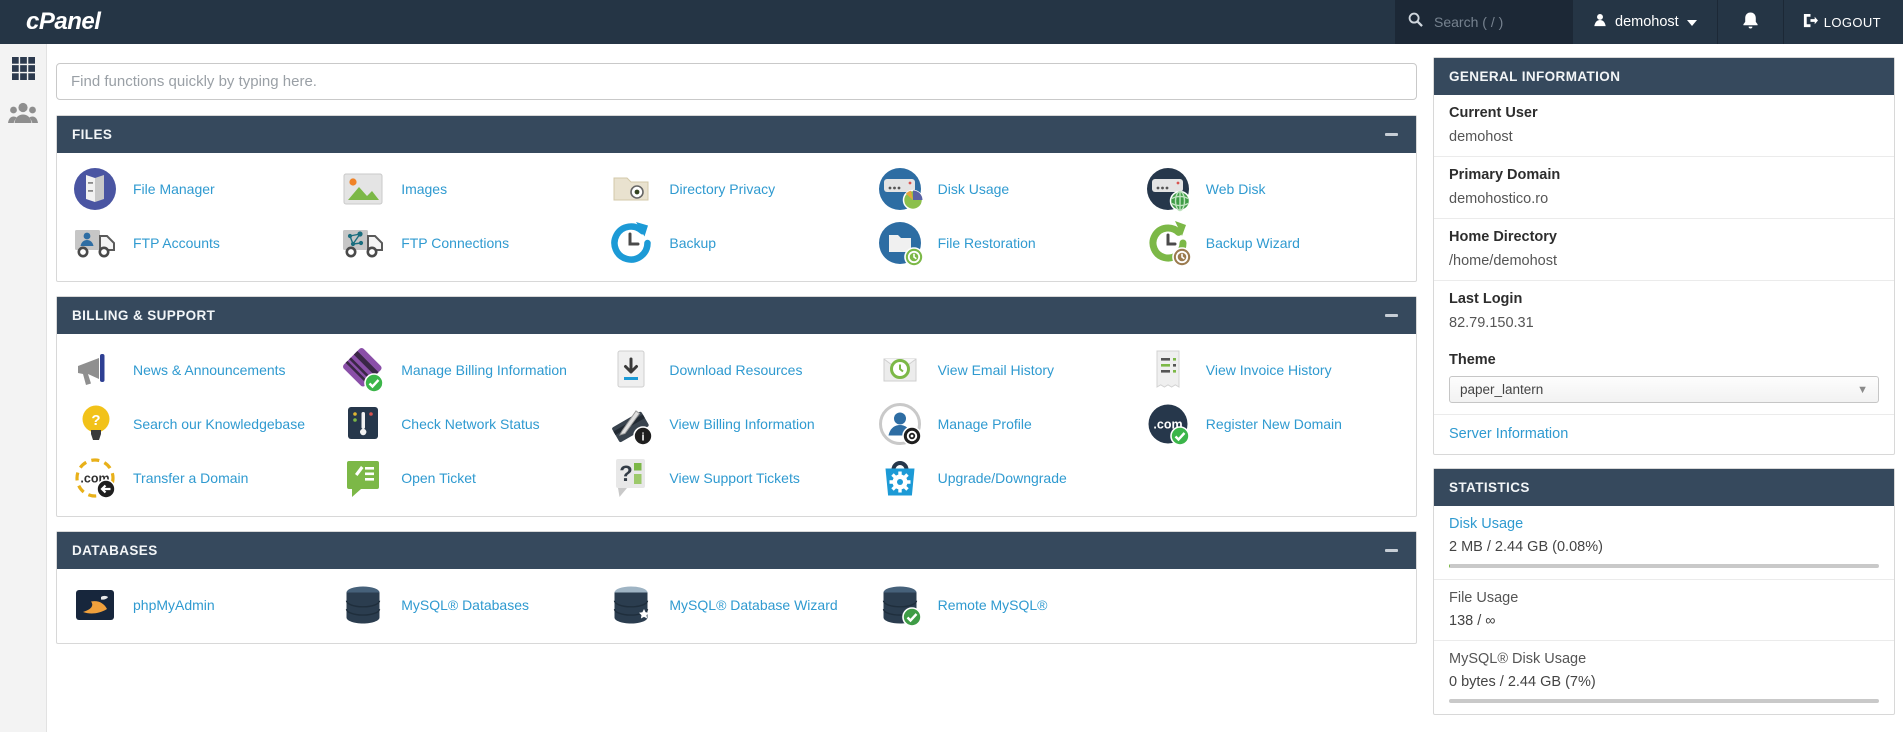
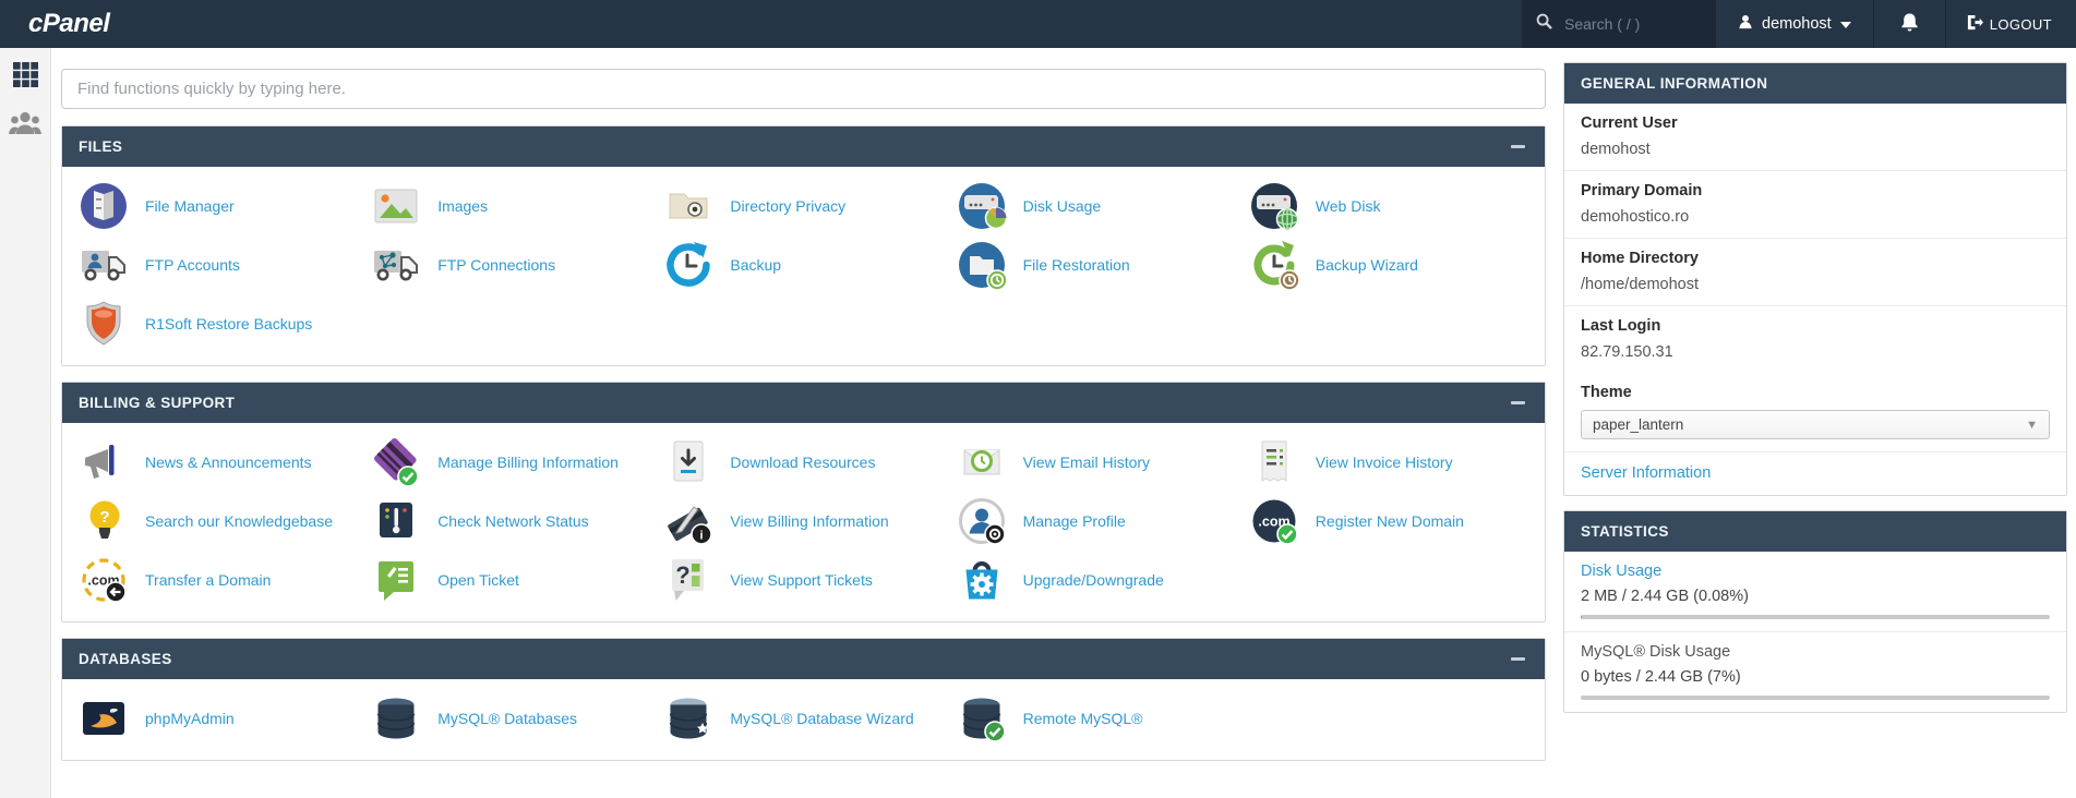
  cPanel
  Search ( / )
  demohost
  LOGOUT
  Find functions quickly by typing here.
  FILES
  File Manager
  Images
  Directory Privacy
  Disk Usage
  Web Disk
  FTP Accounts
  FTP Connections
  Backup
  File Restoration
  Backup Wizard
+ R1Soft Restore Backups
  BILLING & SUPPORT
  News & Announcements
  Manage Billing Information
  Download Resources
  View Email History
  View Invoice History
  ?
  Search our Knowledgebase
  Check Network Status
  i
  View Billing Information
  Manage Profile
  .com
  Register New Domain
  .com
  Transfer a Domain
  Open Ticket
  ?
  View Support Tickets
  Upgrade/Downgrade
  DATABASES
  phpMyAdmin
  MySQL® Databases
  MySQL® Database Wizard
  Remote MySQL®
  GENERAL INFORMATION
  Current User
  demohost
  Primary Domain
  demohostico.ro
  Home Directory
  /home/demohost
  Last Login
  82.79.150.31
  Theme
  paper_lantern
  ▼
  Server Information
  STATISTICS
  Disk Usage
  2 MB / 2.44 GB (0.08%)
- File Usage
- 138 / ∞
  MySQL® Disk Usage
  0 bytes / 2.44 GB (7%)
